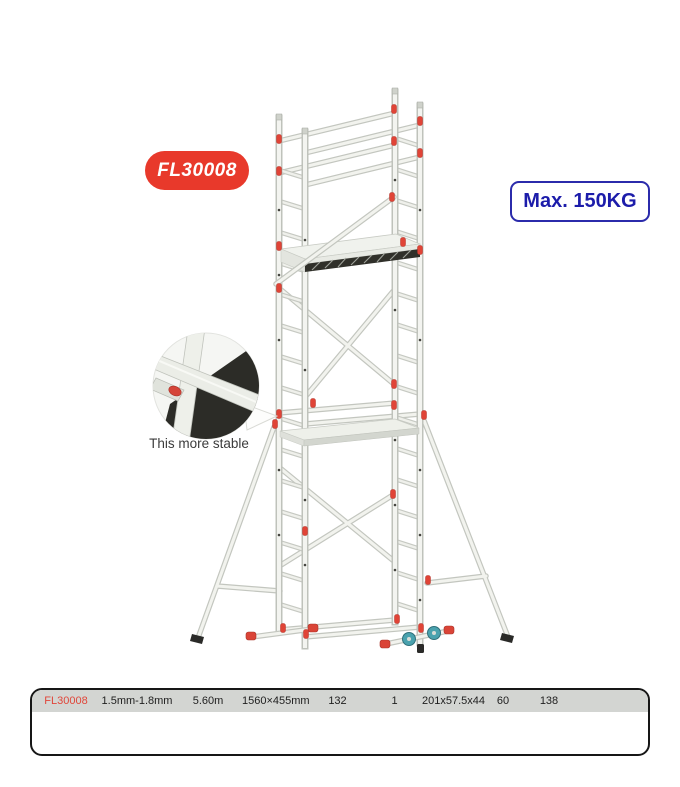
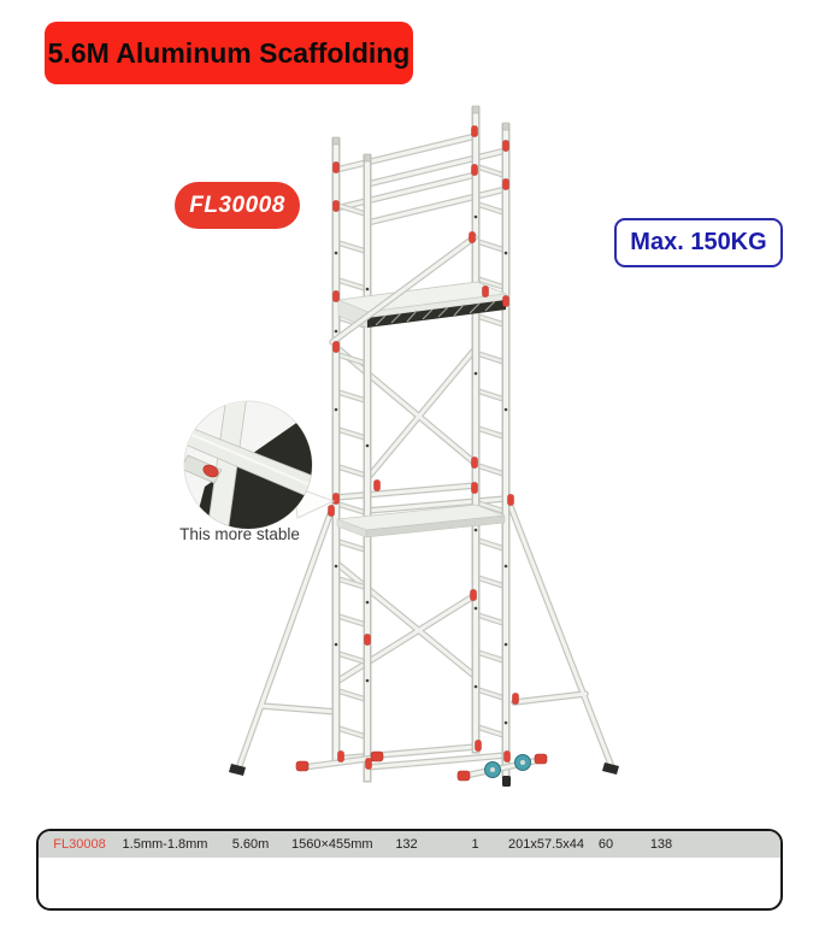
+ 5.6M Aluminum Scaffolding
  FL30008
  Max. 150KG
  This more stable
  FL30008
  1.5mm-1.8mm
  5.60m
  1560×455mm
  132
  1
  201x57.5x4
  60
  138
